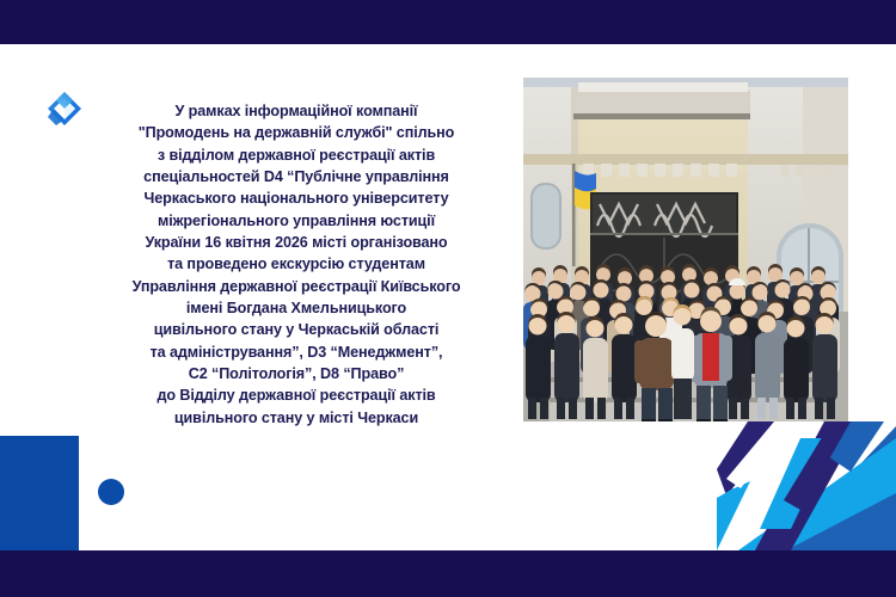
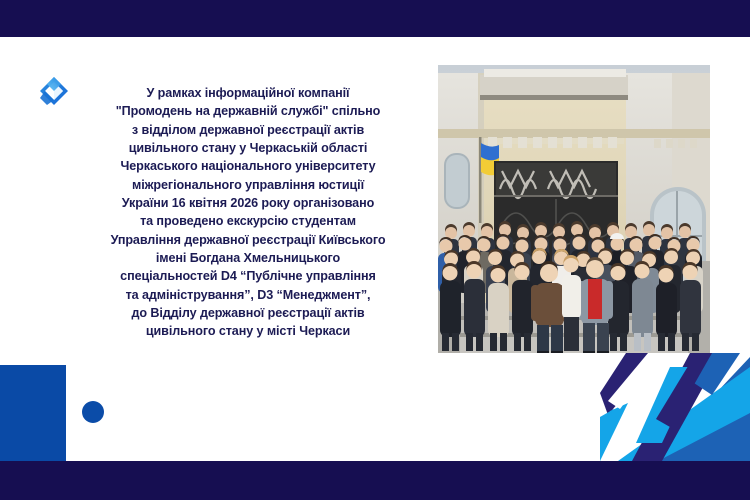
  У рамках інформаційної компанії
  "Промодень на державній службі" спільно
  з відділом державної реєстрації актів
- спеціальностей D4 “Публічне управління
+ цивільного стану у Черкаській області
  Черкаського національного університету
  міжрегіонального управління юстиції
- України 16 квітня 2026 місті організовано
+ України 16 квітня 2026 року організовано
  та проведено екскурсію студентам
  Управління державної реєстрації Київського
  імені Богдана Хмельницького
- цивільного стану у Черкаській області
+ спеціальностей D4 “Публічне управління
  та адміністрування”, D3 “Менеджмент”,
- C2 “Політологія”, D8 “Право”
  до Відділу державної реєстрації актів
  цивільного стану у місті Черкаси
